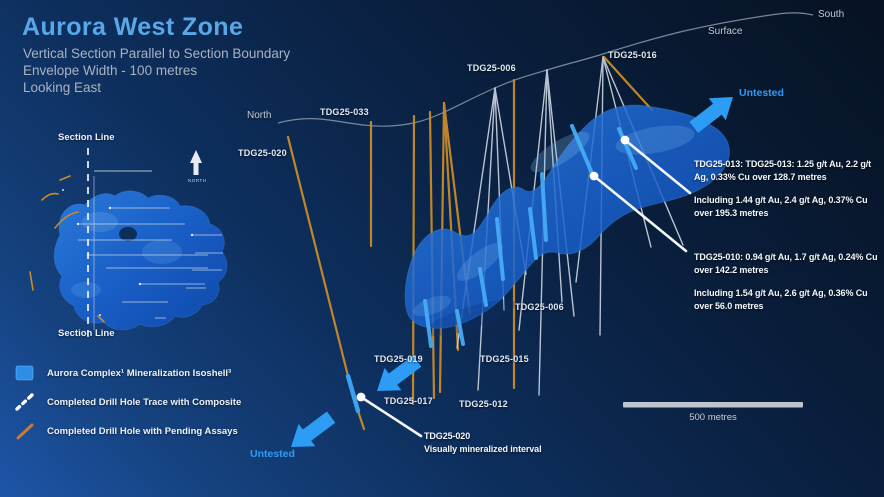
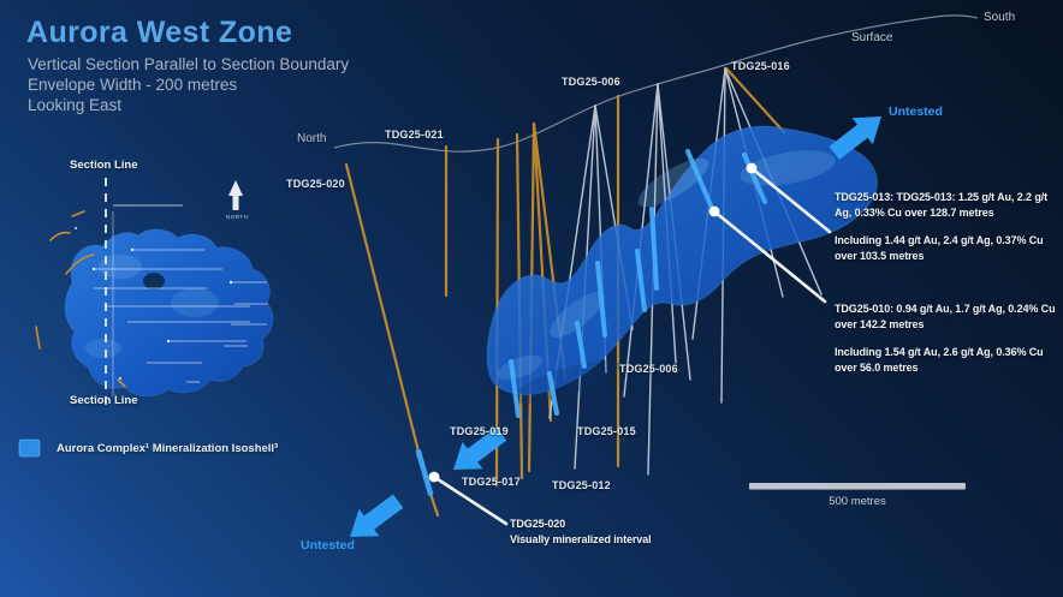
  Aurora West Zone
  Vertical Section Parallel to Section Boundary
- Envelope Width - 100 metres
+ Envelope Width - 200 metres
  Looking East
  North
  South
  Surface
  Untested
  Untested
  TDG25-020
- TDG25-033
+ TDG25-021
  TDG25-006
  TDG25-016
  TDG25-006
  TDG25-015
  TDG25-019
  TDG25-017
  TDG25-012
  TDG25-013: TDG25-013: 1.25 g/t Au, 2.2 g/t Ag, 0.33% Cu over 128.7 metres
- Including 1.44 g/t Au, 2.4 g/t Ag, 0.37% Cu over 195.3 metres
+ Including 1.44 g/t Au, 2.4 g/t Ag, 0.37% Cu over 103.5 metres
  TDG25-010: 0.94 g/t Au, 1.7 g/t Ag, 0.24% Cu over 142.2 metres
  Including 1.54 g/t Au, 2.6 g/t Ag, 0.36% Cu over 56.0 metres
  TDG25-020
  Visually mineralized interval
  Section Line
  Section Line
  Aurora Complex¹ Mineralization Isoshell³
- Completed Drill Hole Trace with Composite
- Completed Drill Hole with Pending Assays
  500 metres
